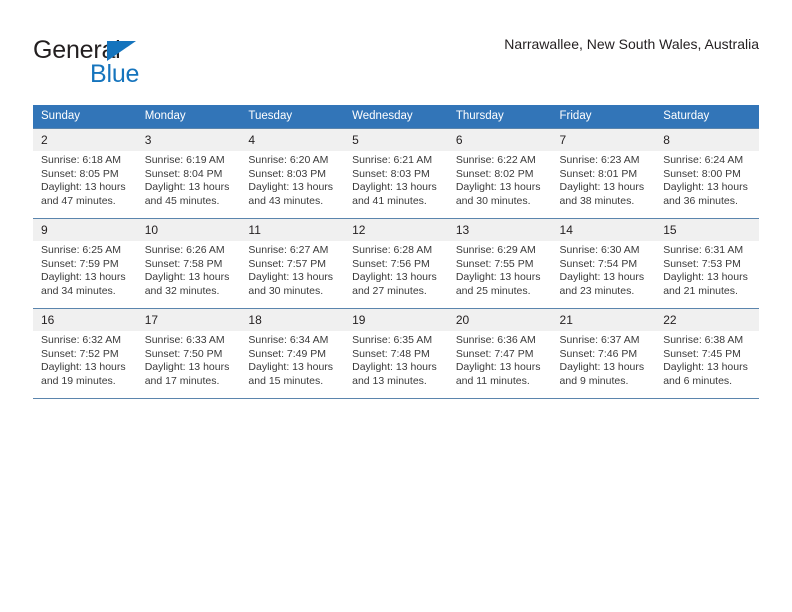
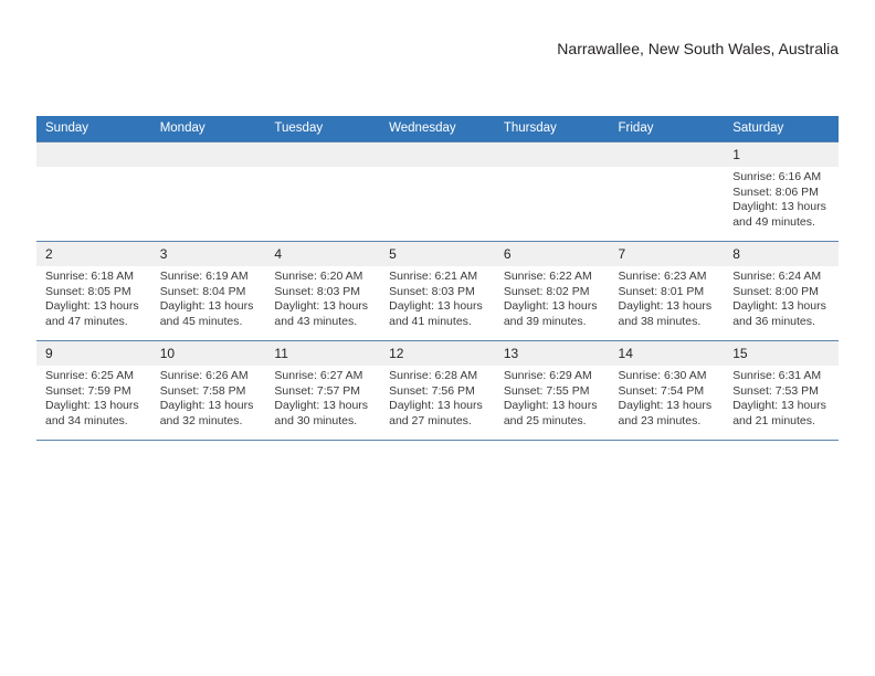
- General
- Blue
  Narrawallee, New South Wales, Australia
  Sunday	Monday	Tuesday	Wednesday	Thursday	Friday	Saturday
+ 						1Sunrise: 6:16 AMSunset: 8:06 PMDaylight: 13 hoursand 49 minutes.
- 2Sunrise: 6:18 AMSunset: 8:05 PMDaylight: 13 hoursand 47 minutes.	3Sunrise: 6:19 AMSunset: 8:04 PMDaylight: 13 hoursand 45 minutes.	4Sunrise: 6:20 AMSunset: 8:03 PMDaylight: 13 hoursand 43 minutes.	5Sunrise: 6:21 AMSunset: 8:03 PMDaylight: 13 hoursand 41 minutes.	6Sunrise: 6:22 AMSunset: 8:02 PMDaylight: 13 hoursand 30 minutes.	7Sunrise: 6:23 AMSunset: 8:01 PMDaylight: 13 hoursand 38 minutes.	8Sunrise: 6:24 AMSunset: 8:00 PMDaylight: 13 hoursand 36 minutes.
+ 2Sunrise: 6:18 AMSunset: 8:05 PMDaylight: 13 hoursand 47 minutes.	3Sunrise: 6:19 AMSunset: 8:04 PMDaylight: 13 hoursand 45 minutes.	4Sunrise: 6:20 AMSunset: 8:03 PMDaylight: 13 hoursand 43 minutes.	5Sunrise: 6:21 AMSunset: 8:03 PMDaylight: 13 hoursand 41 minutes.	6Sunrise: 6:22 AMSunset: 8:02 PMDaylight: 13 hoursand 39 minutes.	7Sunrise: 6:23 AMSunset: 8:01 PMDaylight: 13 hoursand 38 minutes.	8Sunrise: 6:24 AMSunset: 8:00 PMDaylight: 13 hoursand 36 minutes.
  9Sunrise: 6:25 AMSunset: 7:59 PMDaylight: 13 hoursand 34 minutes.	10Sunrise: 6:26 AMSunset: 7:58 PMDaylight: 13 hoursand 32 minutes.	11Sunrise: 6:27 AMSunset: 7:57 PMDaylight: 13 hoursand 30 minutes.	12Sunrise: 6:28 AMSunset: 7:56 PMDaylight: 13 hoursand 27 minutes.	13Sunrise: 6:29 AMSunset: 7:55 PMDaylight: 13 hoursand 25 minutes.	14Sunrise: 6:30 AMSunset: 7:54 PMDaylight: 13 hoursand 23 minutes.	15Sunrise: 6:31 AMSunset: 7:53 PMDaylight: 13 hoursand 21 minutes.
- 16Sunrise: 6:32 AMSunset: 7:52 PMDaylight: 13 hoursand 19 minutes.	17Sunrise: 6:33 AMSunset: 7:50 PMDaylight: 13 hoursand 17 minutes.	18Sunrise: 6:34 AMSunset: 7:49 PMDaylight: 13 hoursand 15 minutes.	19Sunrise: 6:35 AMSunset: 7:48 PMDaylight: 13 hoursand 13 minutes.	20Sunrise: 6:36 AMSunset: 7:47 PMDaylight: 13 hoursand 11 minutes.	21Sunrise: 6:37 AMSunset: 7:46 PMDaylight: 13 hoursand 9 minutes.	22Sunrise: 6:38 AMSunset: 7:45 PMDaylight: 13 hoursand 6 minutes.
